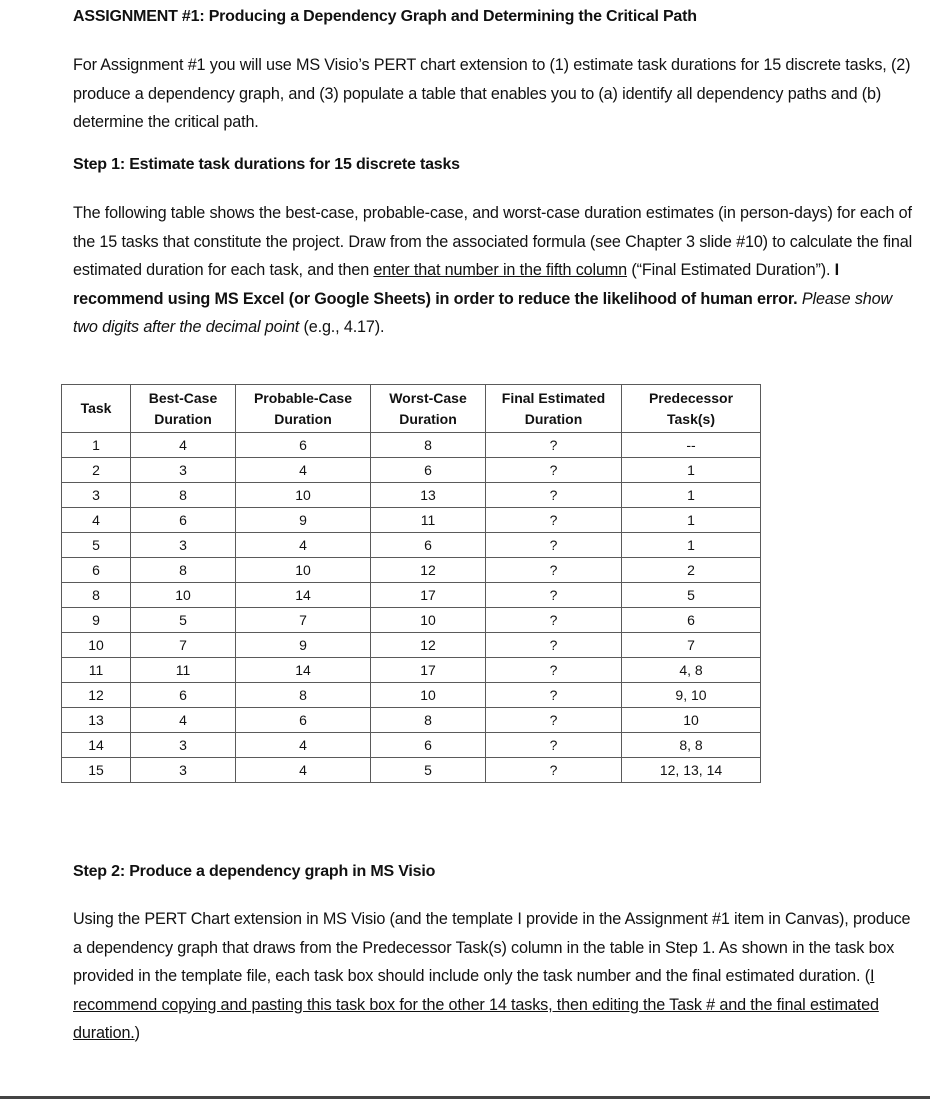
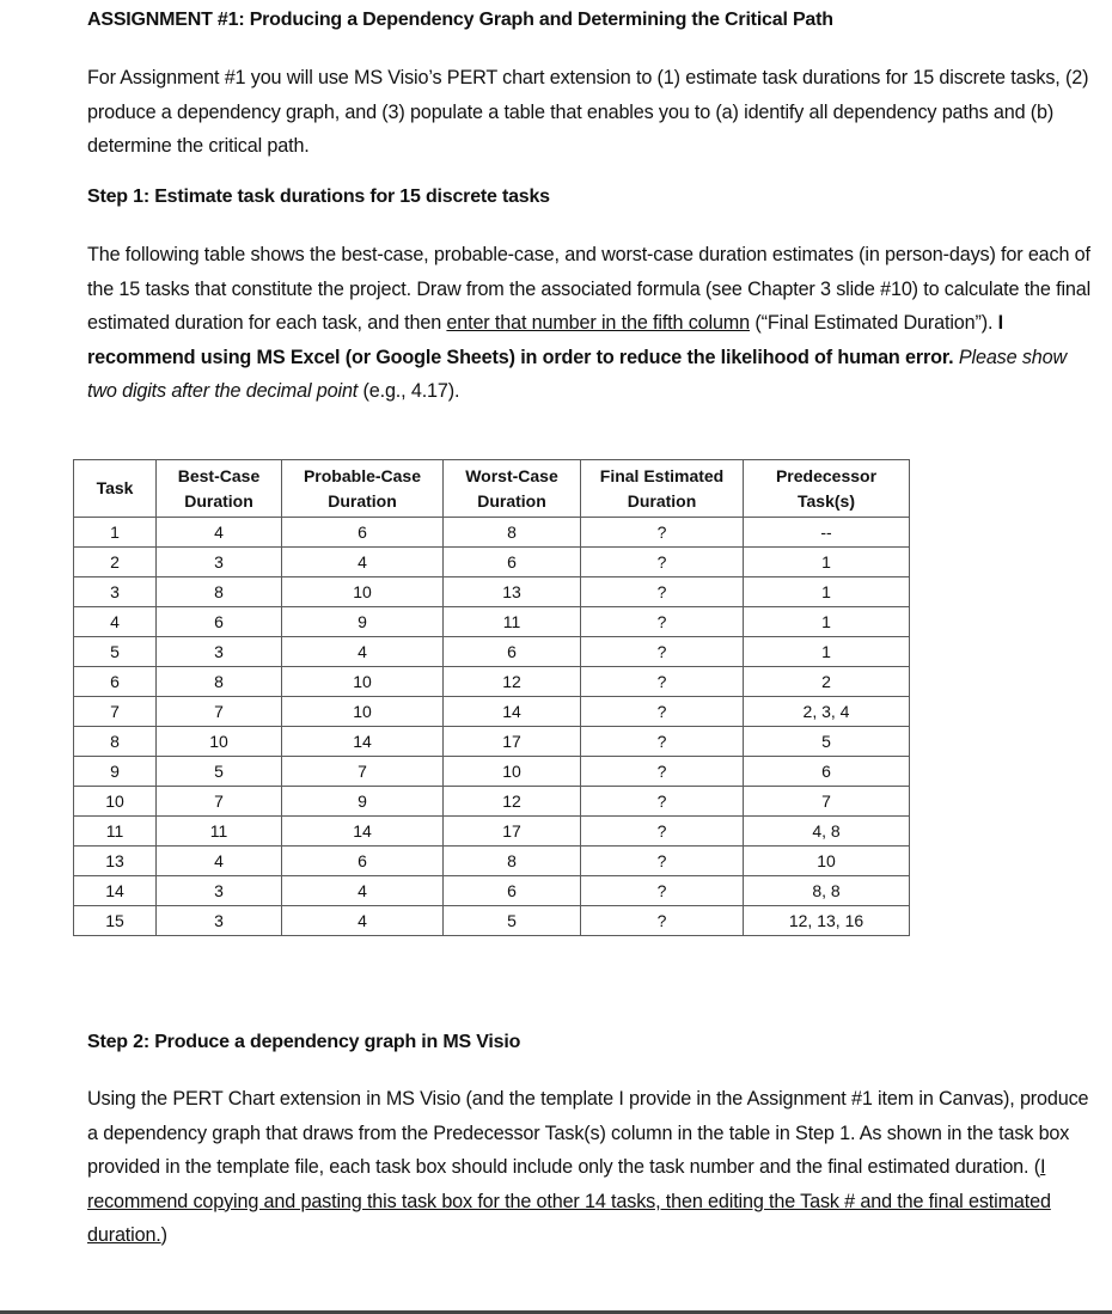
  ASSIGNMENT #1: Producing a Dependency Graph and Determining the Critical Path
  For Assignment #1 you will use MS Visio’s PERT chart extension to (1) estimate task durations for 15 discrete tasks, (2) produce a dependency graph, and (3) populate a table that enables you to (a) identify all dependency paths and (b) determine the critical path.
  Step 1: Estimate task durations for 15 discrete tasks
  The following table shows the best-case, probable-case, and worst-case duration estimates (in person-days) for each of the 15 tasks that constitute the project. Draw from the associated formula (see Chapter 3 slide #10) to calculate the final estimated duration for each task, and then enter that number in the fifth column (“Final Estimated Duration”). I recommend using MS Excel (or Google Sheets) in order to reduce the likelihood of human error. Please show two digits after the decimal point (e.g., 4.17).
  Task	Best-CaseDuration	Probable-CaseDuration	Worst-CaseDuration	Final EstimatedDuration	PredecessorTask(s)
  1	4	6	8	?	--
  2	3	4	6	?	1
  3	8	10	13	?	1
  4	6	9	11	?	1
  5	3	4	6	?	1
  6	8	10	12	?	2
+ 7	7	10	14	?	2, 3, 4
  8	10	14	17	?	5
  9	5	7	10	?	6
  10	7	9	12	?	7
  11	11	14	17	?	4, 8
- 12	6	8	10	?	9, 10
  13	4	6	8	?	10
  14	3	4	6	?	8, 8
- 15	3	4	5	?	12, 13, 14
+ 15	3	4	5	?	12, 13, 16
  Step 2: Produce a dependency graph in MS Visio
  Using the PERT Chart extension in MS Visio (and the template I provide in the Assignment #1 item in Canvas), produce a dependency graph that draws from the Predecessor Task(s) column in the table in Step 1. As shown in the task box provided in the template file, each task box should include only the task number and the final estimated duration. (I recommend copying and pasting this task box for the other 14 tasks, then editing the Task # and the final estimated duration.)
